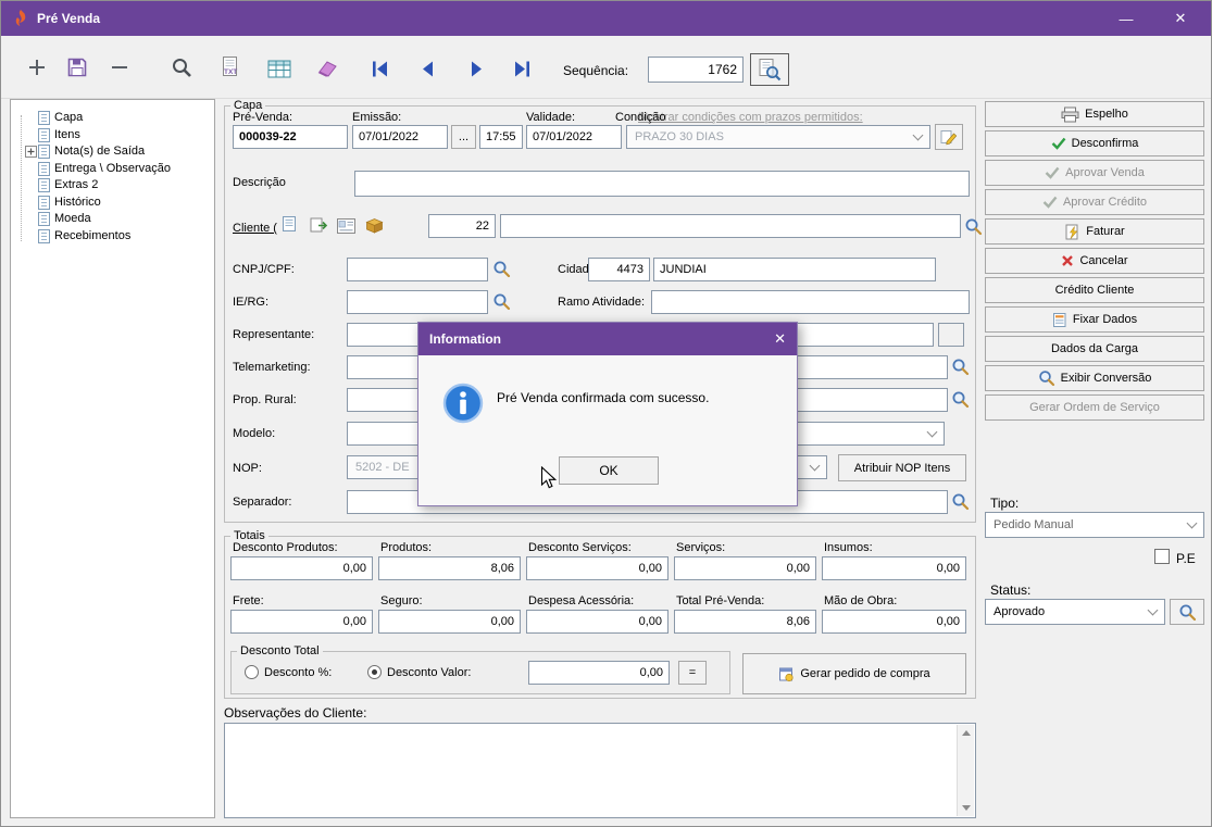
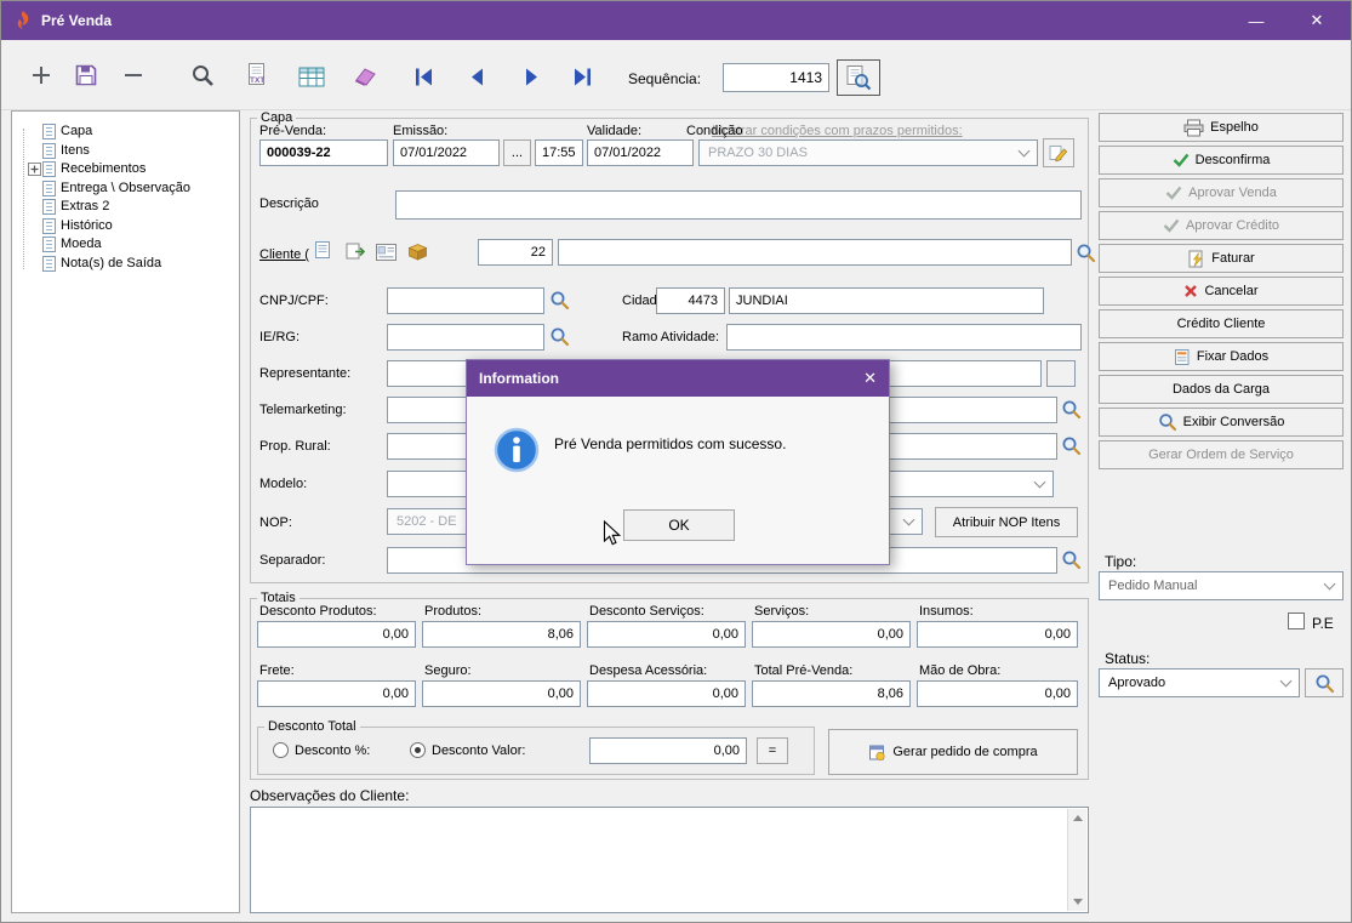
  Pré Venda
  —
  ✕
  Sequência:
- 1762
+ 1413
  Capa
  Itens
- Nota(s) de Saída
+ Recebimentos
  Entrega \ Observação
  Extras 2
  Histórico
  Moeda
- Recebimentos
+ Nota(s) de Saída
  Capa
  Pré-Venda:
  Emissão:
  Validade:
  Mostrar condições com prazos permitidos:
  Condição
  000039-22
  07/01/2022
  ...
  17:55
  07/01/2022
  PRAZO 30 DIAS
  Descrição
  Cliente (
  22
  CNPJ/CPF:
  Cidad
  4473
  JUNDIAI
  IE/RG:
  Ramo Atividade:
  Representante:
  Telemarketing:
  Prop. Rural:
  Modelo:
  NOP:
  5202 - DE
  Atribuir NOP Itens
  Separador:
  Totais
  Desconto Produtos:
  Produtos:
  Desconto Serviços:
  Serviços:
  Insumos:
  0,00
  8,06
  0,00
  0,00
  0,00
  Frete:
  Seguro:
  Despesa Acessória:
  Total Pré-Venda:
  Mão de Obra:
  0,00
  0,00
  0,00
  8,06
  0,00
  Desconto Total
  Desconto %:
  Desconto Valor:
  0,00
  =
  Gerar pedido de compra
  Observações do Cliente:
  Espelho
  Desconfirma
  Aprovar Venda
  Aprovar Crédito
  Faturar
  Cancelar
  Crédito Cliente
  Fixar Dados
  Dados da Carga
  Exibir Conversão
  Gerar Ordem de Serviço
  Tipo:
  Pedido Manual
  P.E
  Status:
  Aprovado
  Information
  ✕
- Pré Venda confirmada com sucesso.
+ Pré Venda permitidos com sucesso.
  OK
